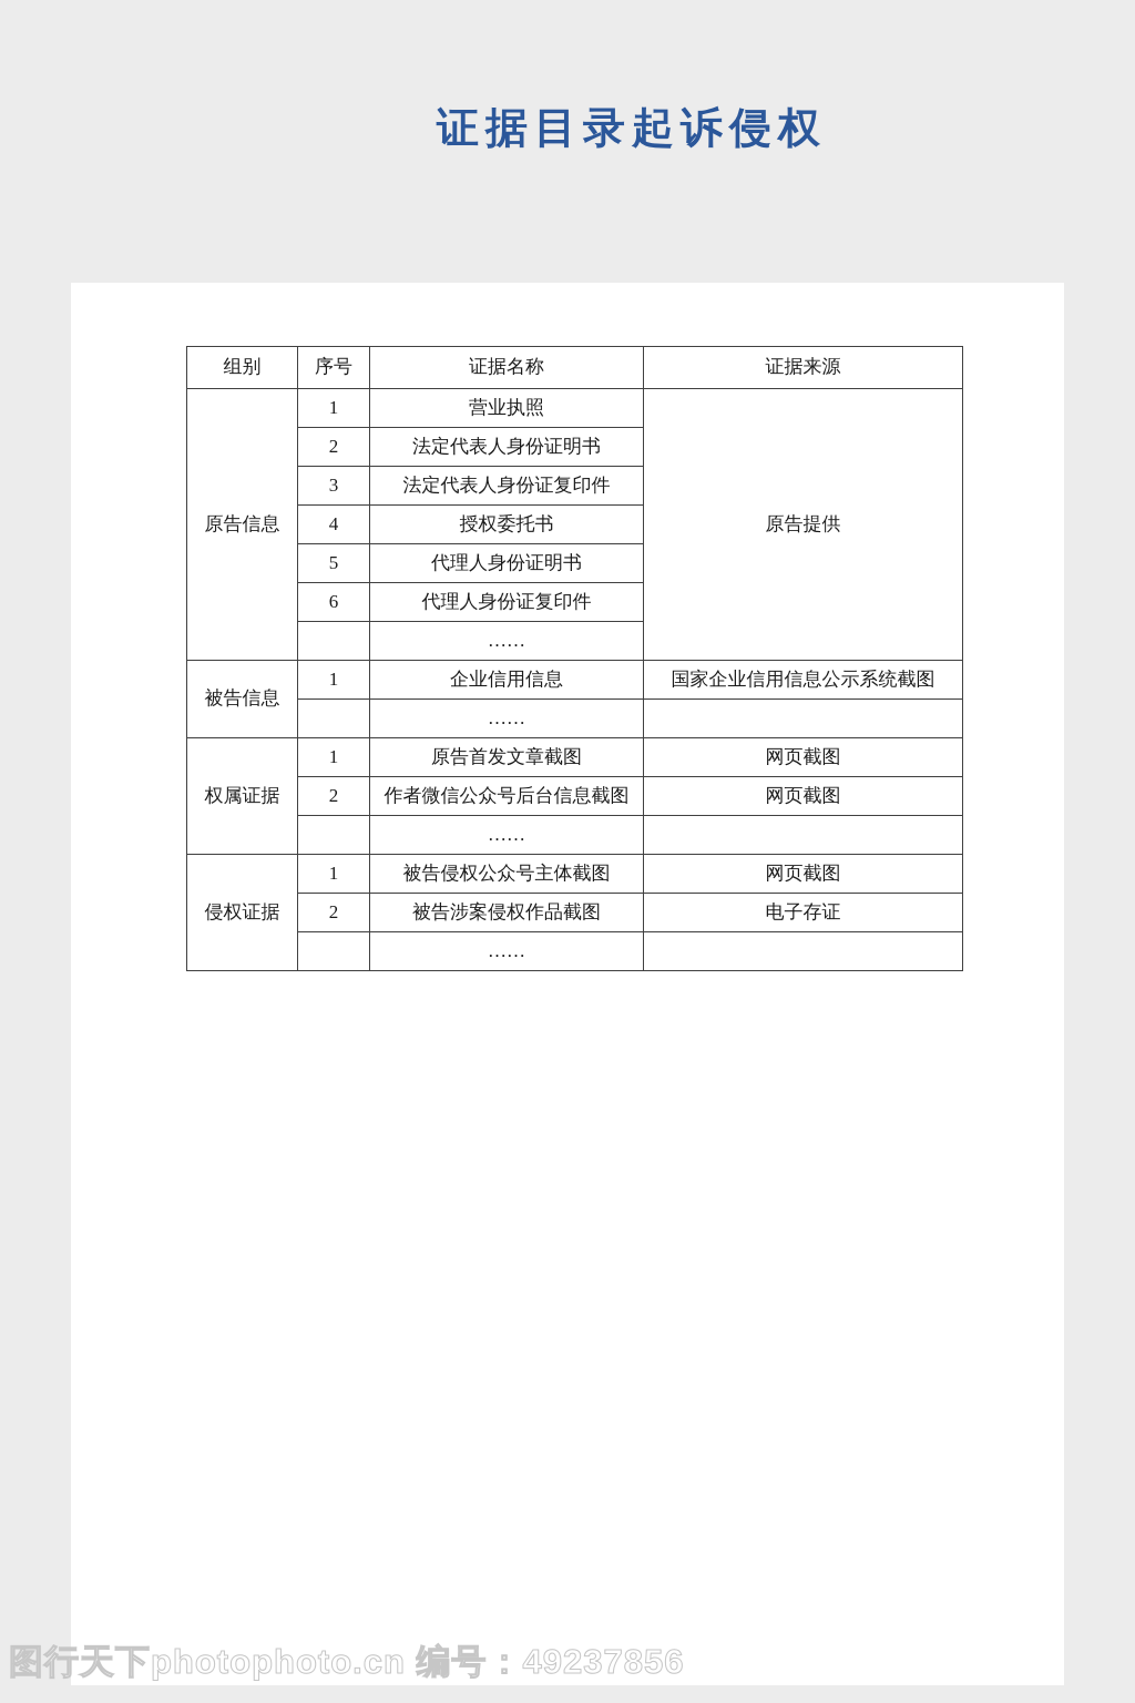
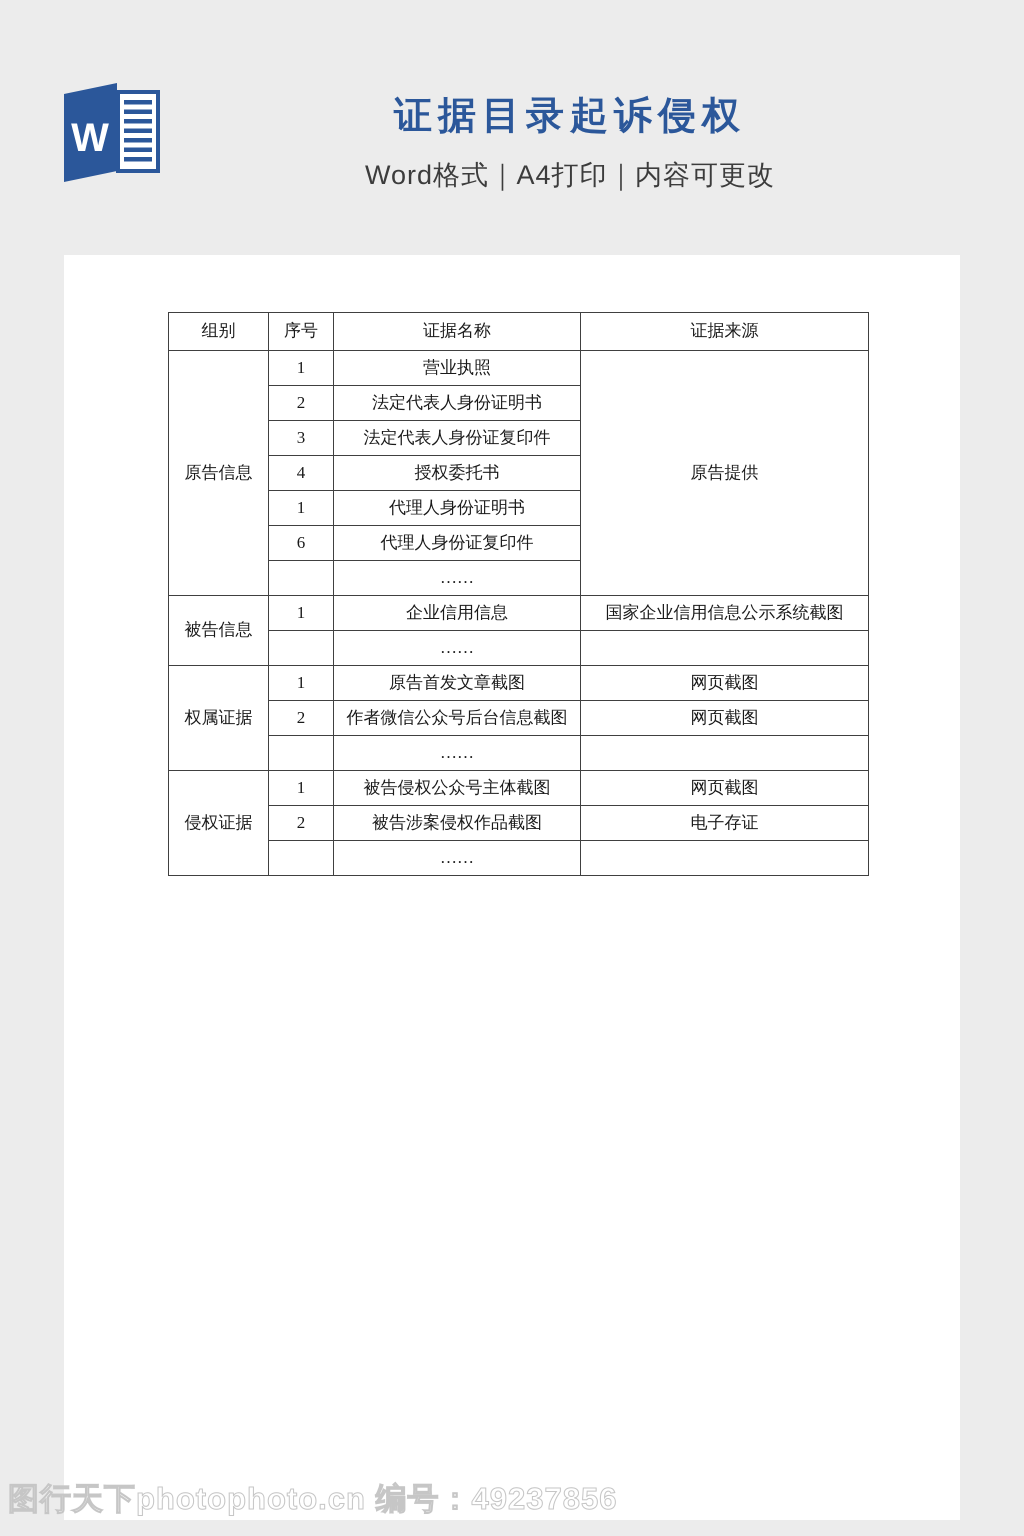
+ W
  证据目录起诉侵权
+ Word格式｜A4打印｜内容可更改
  组别	序号	证据名称	证据来源
  原告信息	1	营业执照	原告提供
  2	法定代表人身份证明书
  3	法定代表人身份证复印件
  4	授权委托书
- 5	代理人身份证明书
+ 1	代理人身份证明书
  6	代理人身份证复印件
  	……
  被告信息	1	企业信用信息	国家企业信用信息公示系统截图
  	……
  权属证据	1	原告首发文章截图	网页截图
  2	作者微信公众号后台信息截图	网页截图
  	……
  侵权证据	1	被告侵权公众号主体截图	网页截图
  2	被告涉案侵权作品截图	电子存证
  	……
  图行天下photophoto.cn 编号：49237856
